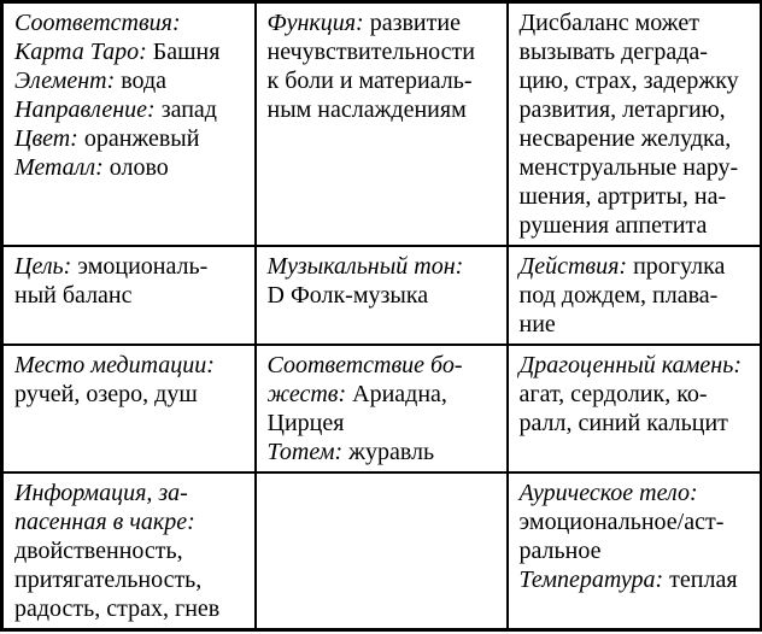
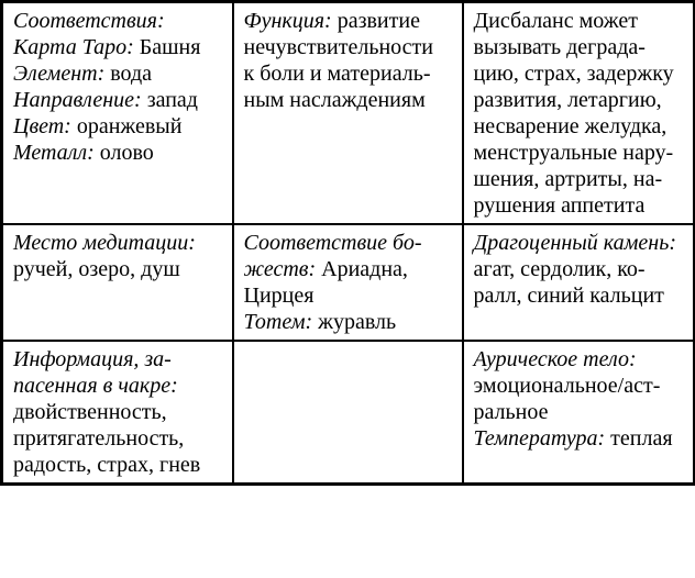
  Соответствия:Карта Таро: БашняЭлемент: водаНаправление: западЦвет: оранжевыйМеталл: олово	Функция: развитиенечувствительностик боли и материаль-ным наслаждениям	Дисбаланс можетвызывать деграда-цию, страх, задержкуразвития, летаргию,несварение желудка,менструальные нару-шения, артриты, на-рушения аппетита
- Цель: эмоциональ-ный баланс	Музыкальный тон:D Фолк-музыка	Действия: прогулкапод дождем, плава-ние
  Место медитации:ручей, озеро, душ	Соответствие бо-жеств: Ариадна,ЦирцеяТотем: журавль	Драгоценный камень:агат, сердолик, ко-ралл, синий кальцит
  Информация, за-пасенная в чакре:двойственность,притягательность,радость, страх, гнев		Аурическое тело:эмоциональное/аст-ральноеТемпература: теплая
